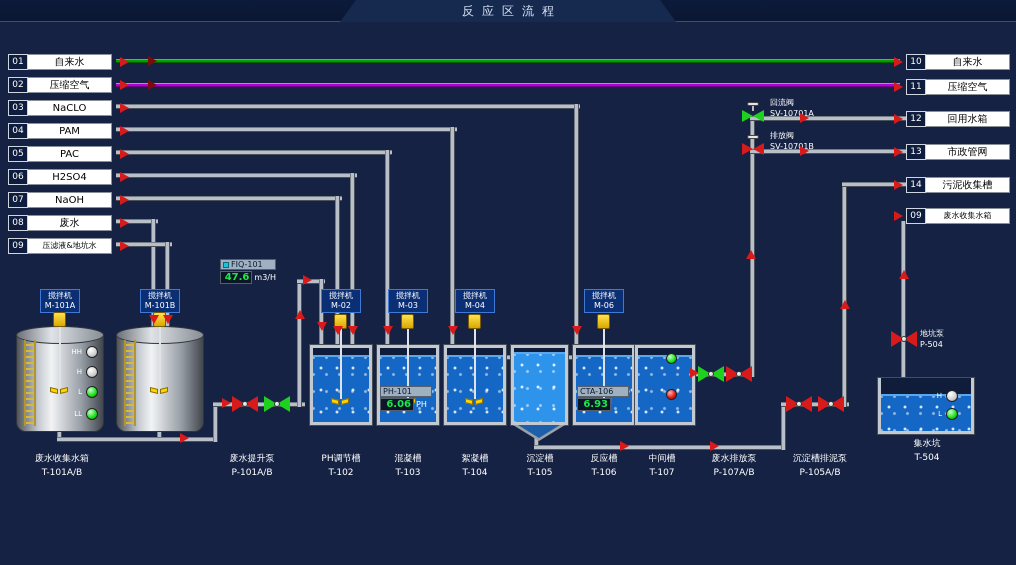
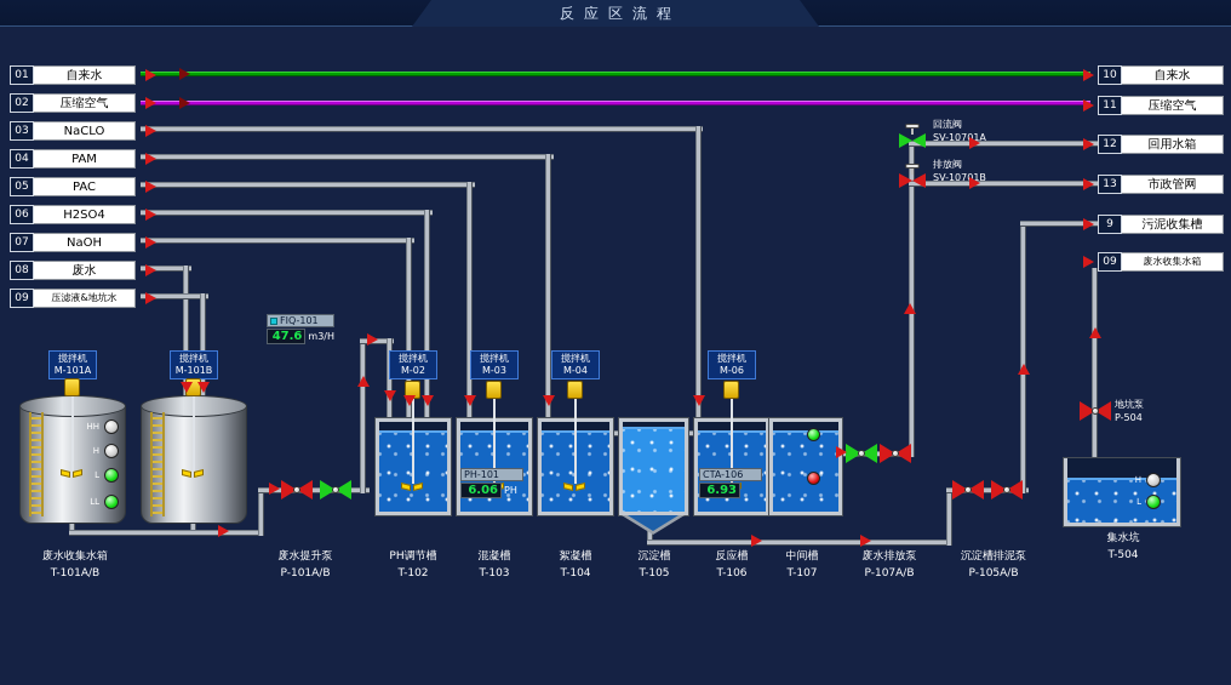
  反应区流程
  01
  自来水
  02
  压缩空气
  03
  NaCLO
  04
  PAM
  05
  PAC
  06
  H2SO4
  07
  NaOH
  08
  废水
  09
  压滤液&地坑水
  10
  自来水
  11
  压缩空气
  12
  回用水箱
  13
  市政管网
- 14
+ 9
  污泥收集槽
  09
  废水收集水箱
  HH
  H
  L
  LL
  搅拌机
  M-101A
  搅拌机
  M-101B
  搅拌机
  M-02
  搅拌机
  M-03
  搅拌机
  M-04
  搅拌机
  M-06
  地坑泵
  P-504
  回流阀
  SV-10701A
  排放阀
  SV-10701B
  FIQ-101
  47.6
  m3/H
  PH-101
  6.06
  PH
  CTA-106
  6.93
  H
  L
  废水收集水箱
  T-101A/B
  废水提升泵
  P-101A/B
  PH调节槽
  T-102
  混凝槽
  T-103
  絮凝槽
  T-104
  沉淀槽
  T-105
  反应槽
  T-106
  中间槽
  T-107
  废水排放泵
  P-107A/B
  沉淀槽排泥泵
  P-105A/B
  集水坑
  T-504
